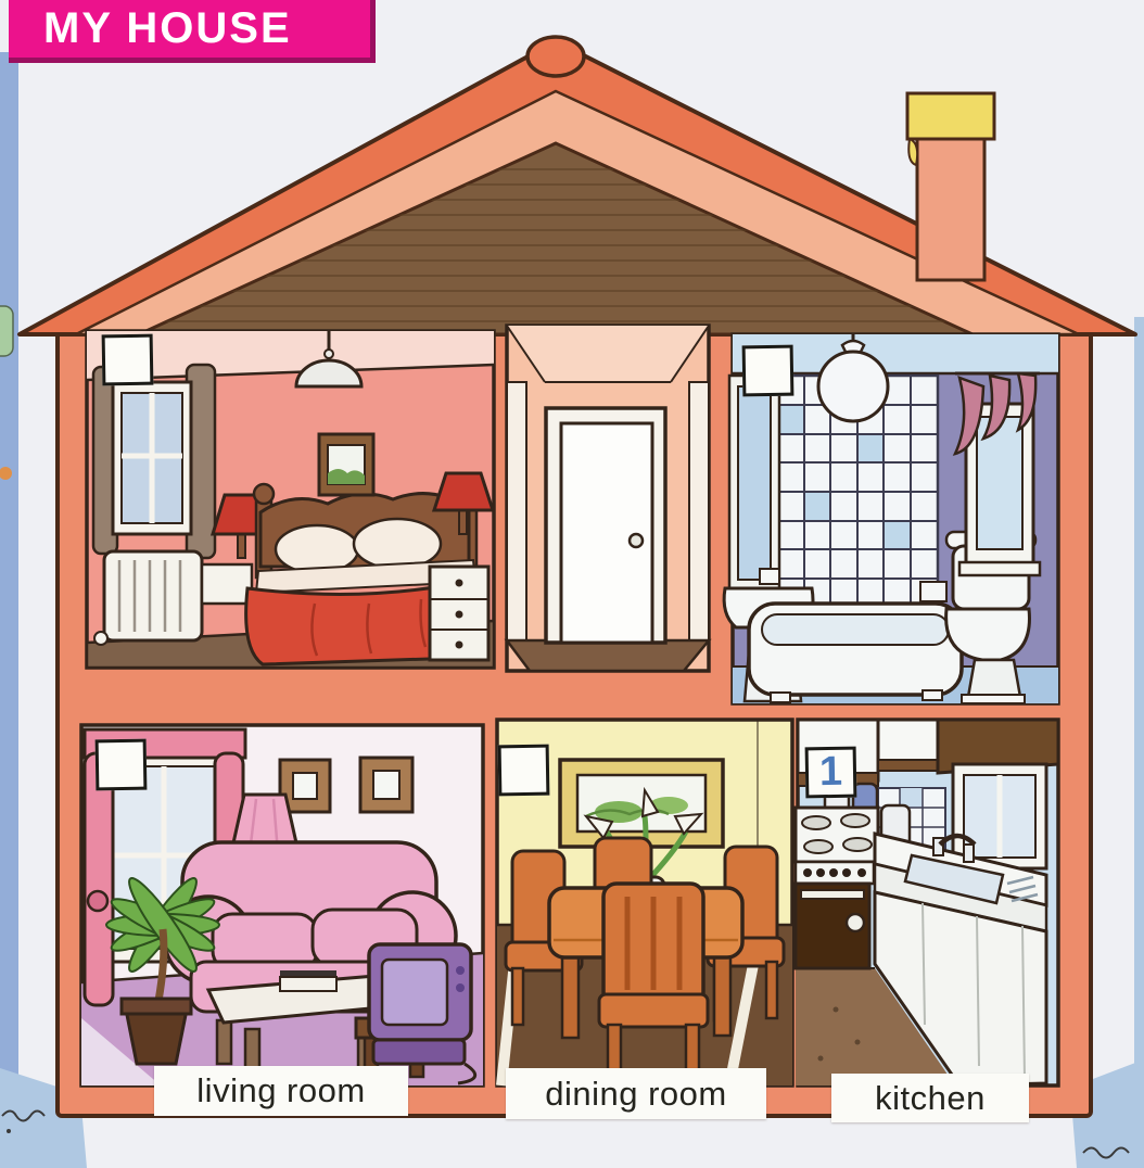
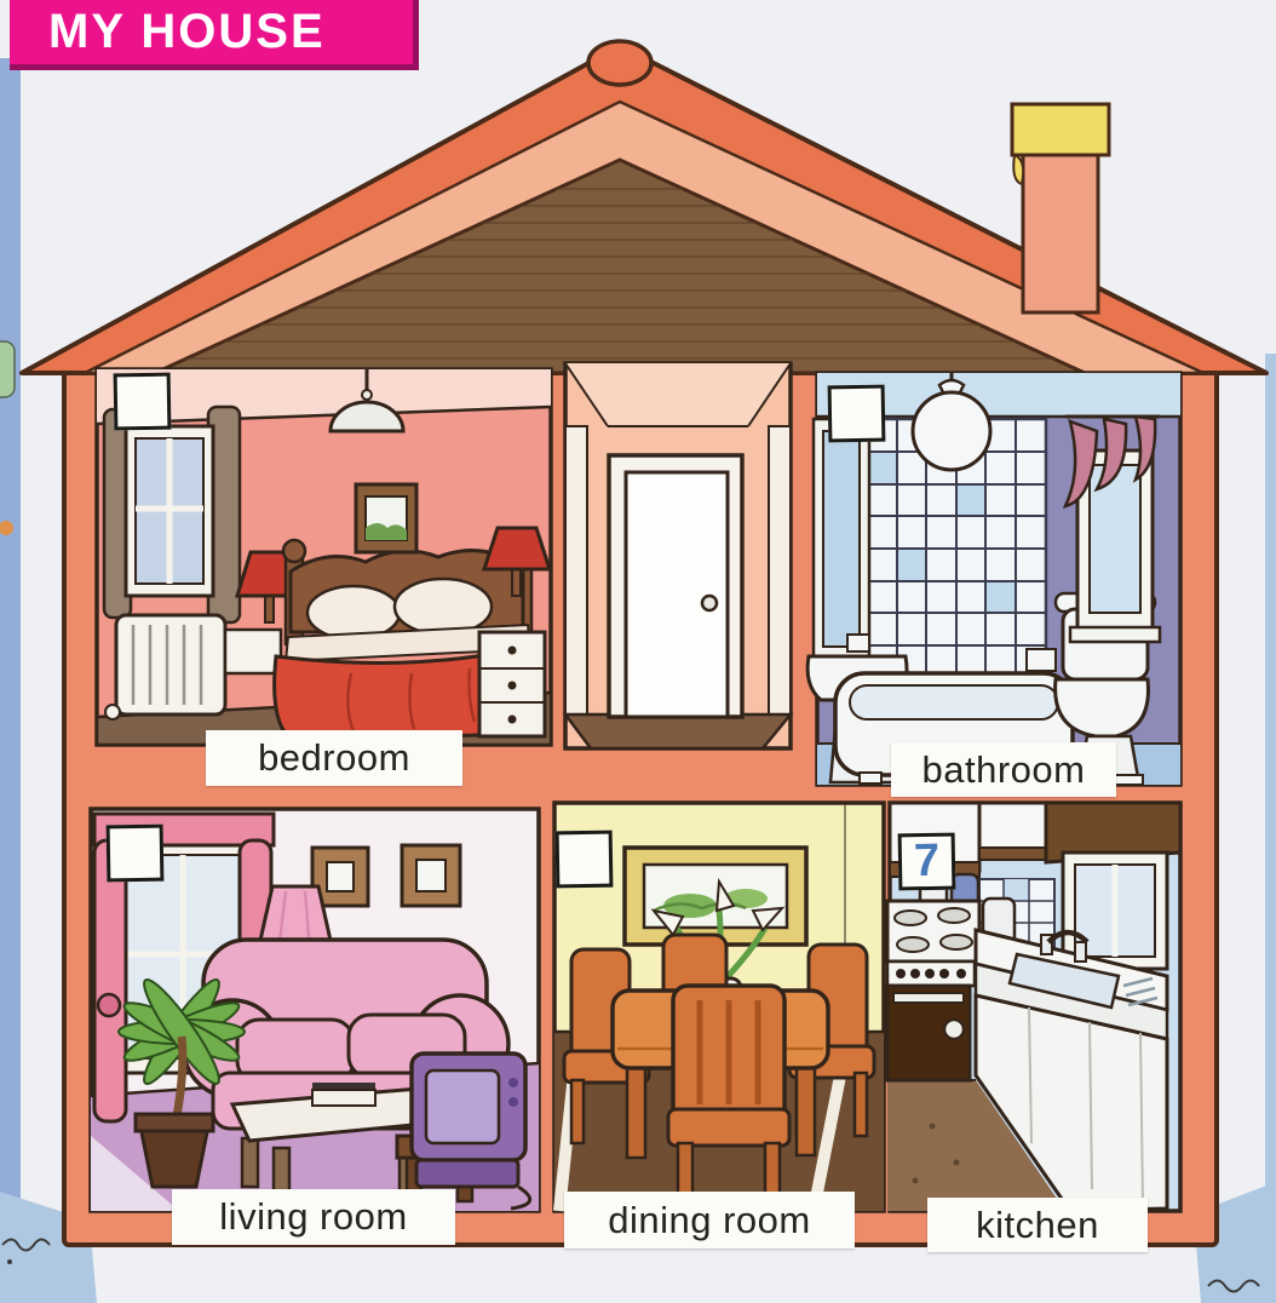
  MY HOUSE
- 1
+ 7
+ bedroom
+ bathroom
  living room
  dining room
  kitchen
